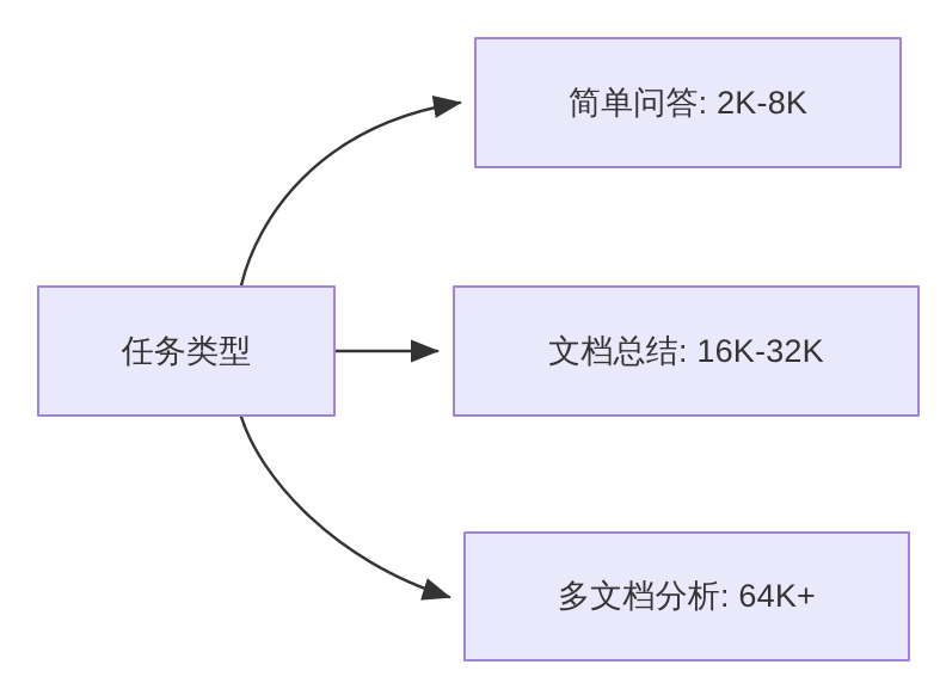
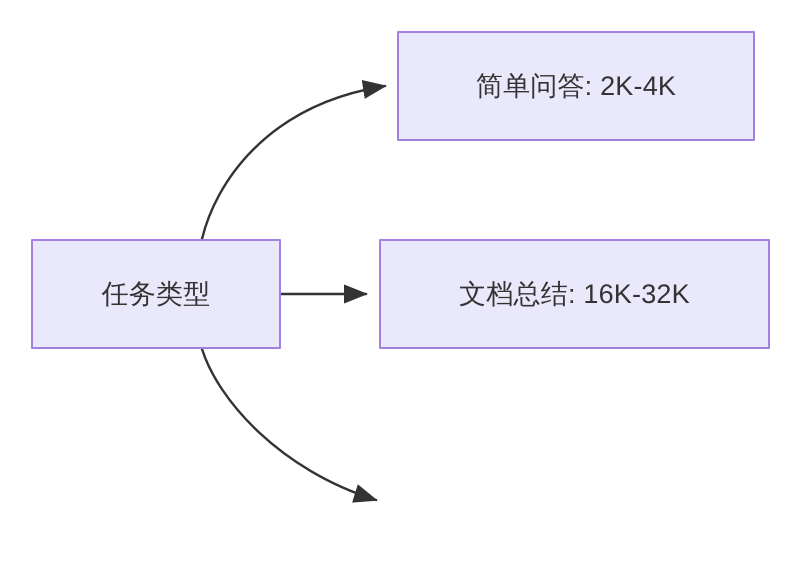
  任务类型
- 简单问答: 2K-8K
+ 简单问答: 2K-4K
  文档总结: 16K-32K
- 多文档分析: 64K+
